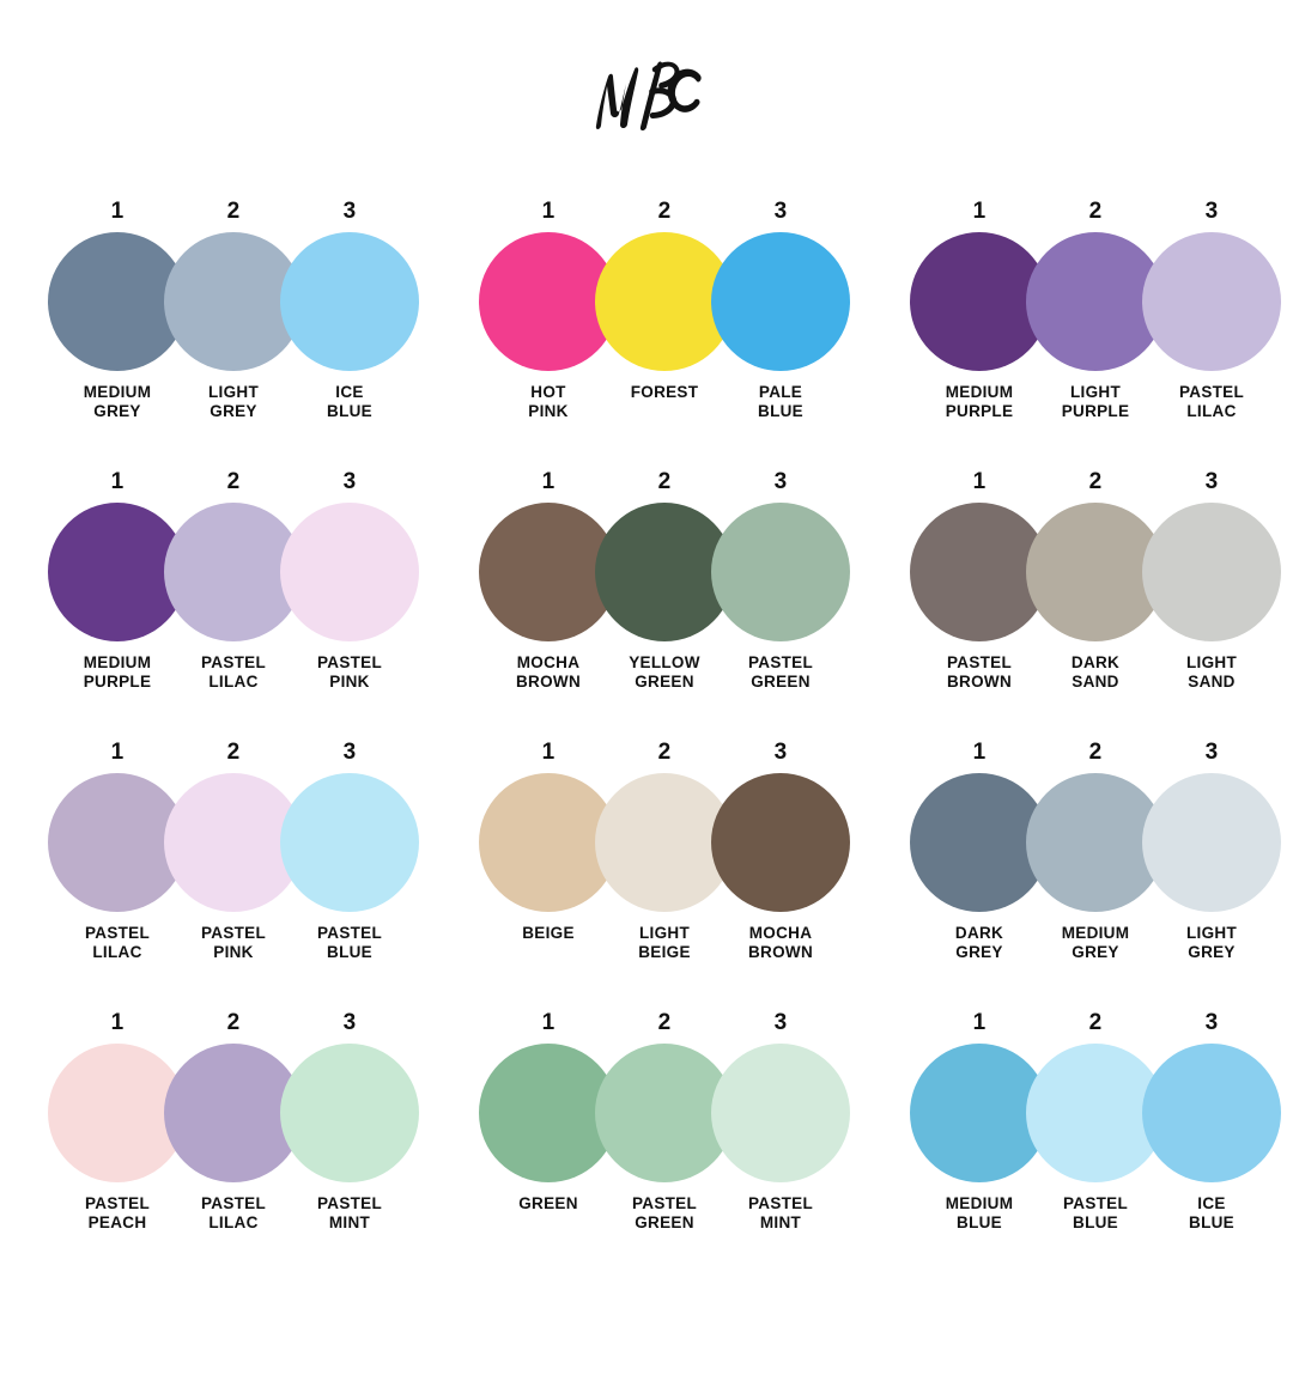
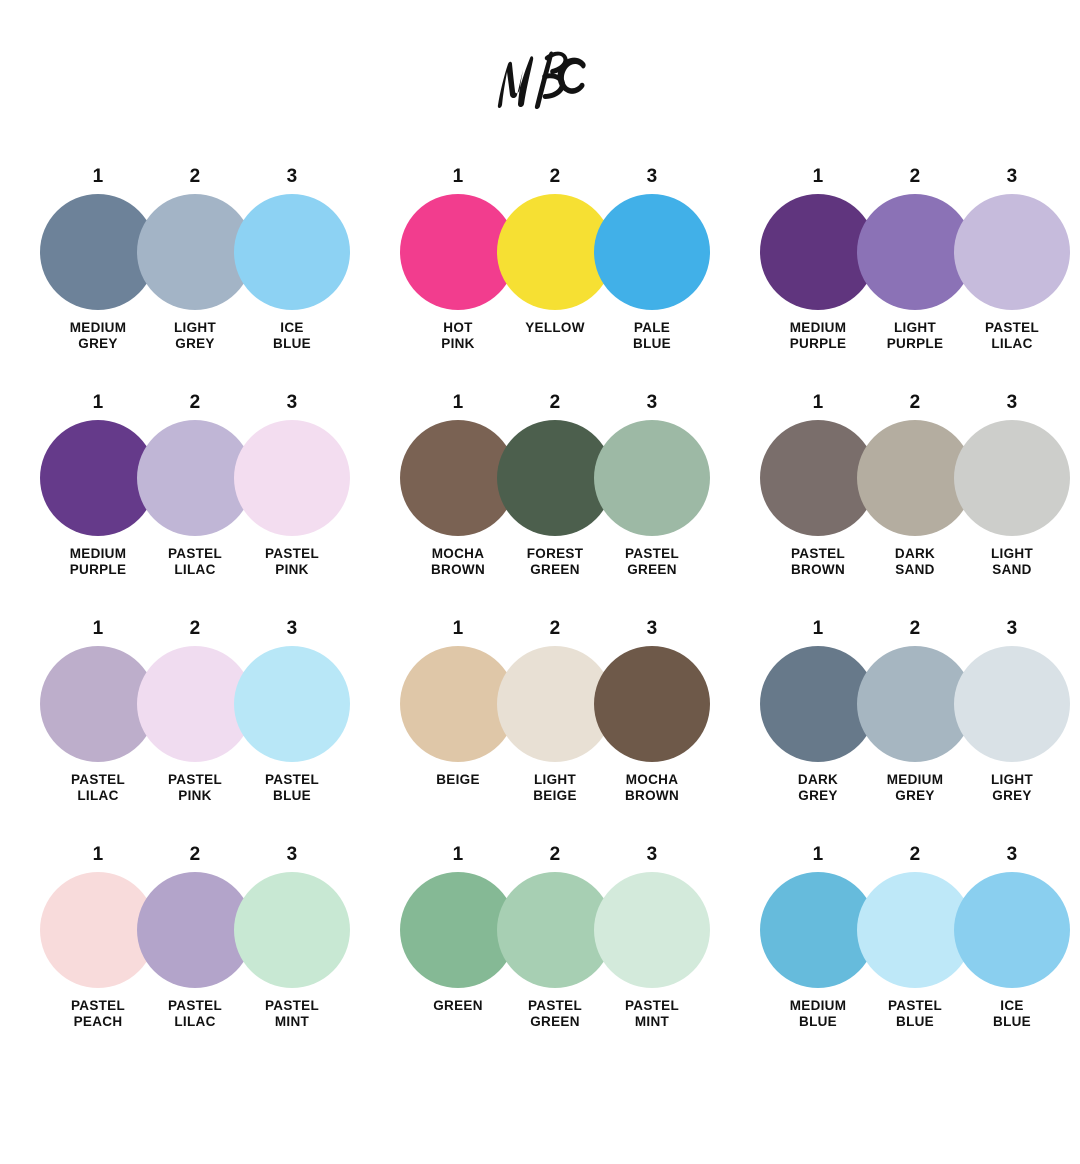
  1
  2
  3
  MEDIUM
  GREY
  LIGHT
  GREY
  ICE
  BLUE
  1
  2
  3
  HOT
  PINK
- FOREST
+ YELLOW
  PALE
  BLUE
  1
  2
  3
  MEDIUM
  PURPLE
  LIGHT
  PURPLE
  PASTEL
  LILAC
  1
  2
  3
  MEDIUM
  PURPLE
  PASTEL
  LILAC
  PASTEL
  PINK
  1
  2
  3
  MOCHA
  BROWN
- YELLOW
+ FOREST
  GREEN
  PASTEL
  GREEN
  1
  2
  3
  PASTEL
  BROWN
  DARK
  SAND
  LIGHT
  SAND
  1
  2
  3
  PASTEL
  LILAC
  PASTEL
  PINK
  PASTEL
  BLUE
  1
  2
  3
  BEIGE
  LIGHT
  BEIGE
  MOCHA
  BROWN
  1
  2
  3
  DARK
  GREY
  MEDIUM
  GREY
  LIGHT
  GREY
  1
  2
  3
  PASTEL
  PEACH
  PASTEL
  LILAC
  PASTEL
  MINT
  1
  2
  3
  GREEN
  PASTEL
  GREEN
  PASTEL
  MINT
  1
  2
  3
  MEDIUM
  BLUE
  PASTEL
  BLUE
  ICE
  BLUE
